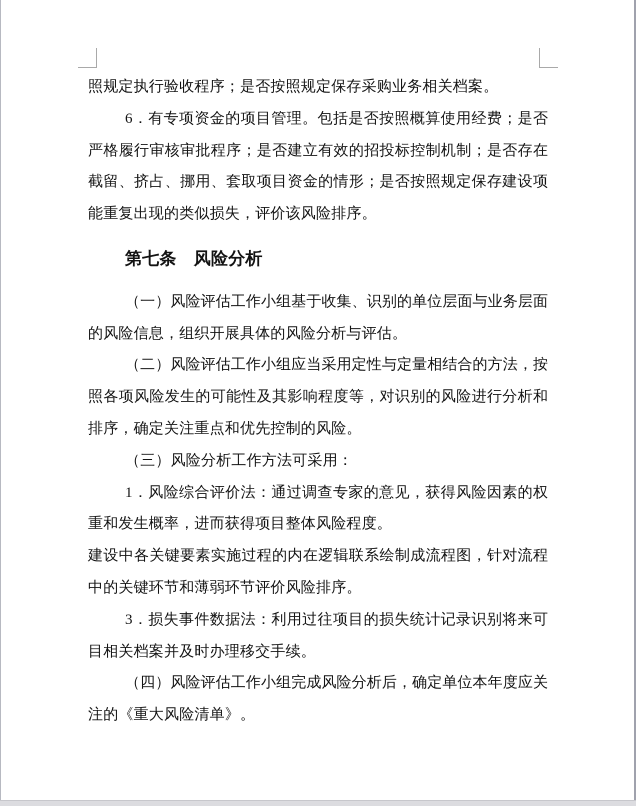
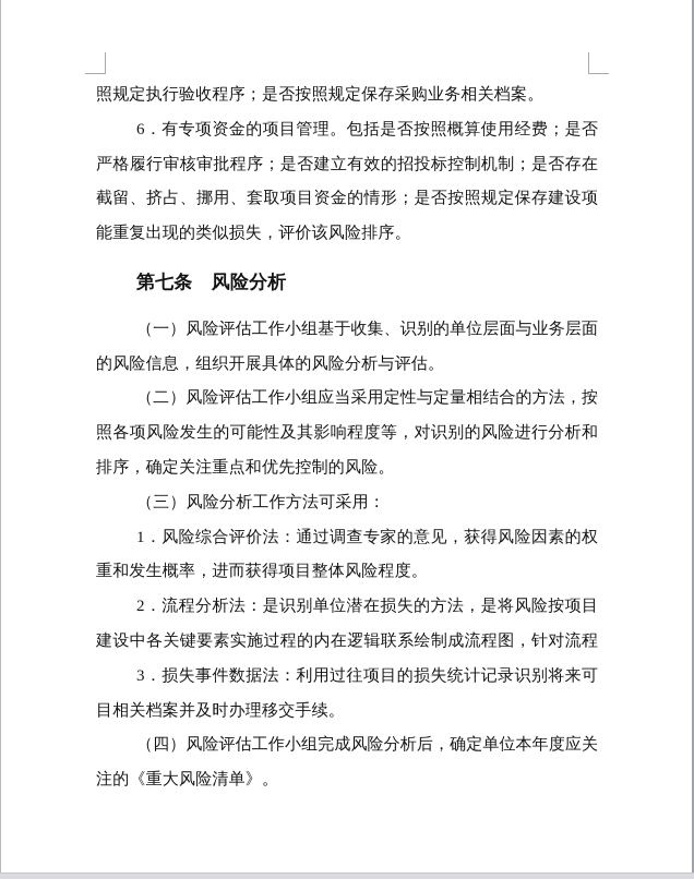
  照规定执行验收程序；是否按照规定保存采购业务相关档案。
  6．有专项资金的项目管理。包括是否按照概算使用经费；是否
  严格履行审核审批程序；是否建立有效的招投标控制机制；是否存在
  截留、挤占、挪用、套取项目资金的情形；是否按照规定保存建设项
  能重复出现的类似损失，评价该风险排序。
  第七条 风险分析
  （一）风险评估工作小组基于收集、识别的单位层面与业务层面
  的风险信息，组织开展具体的风险分析与评估。
  （二）风险评估工作小组应当采用定性与定量相结合的方法，按
  照各项风险发生的可能性及其影响程度等，对识别的风险进行分析和
  排序，确定关注重点和优先控制的风险。
  （三）风险分析工作方法可采用：
  1．风险综合评价法：通过调查专家的意见，获得风险因素的权
  重和发生概率，进而获得项目整体风险程度。
+ 2．流程分析法：是识别单位潜在损失的方法，是将风险按项目
  建设中各关键要素实施过程的内在逻辑联系绘制成流程图，针对流程
- 中的关键环节和薄弱环节评价风险排序。
  3．损失事件数据法：利用过往项目的损失统计记录识别将来可
  目相关档案并及时办理移交手续。
  （四）风险评估工作小组完成风险分析后，确定单位本年度应关
  注的《重大风险清单》。
